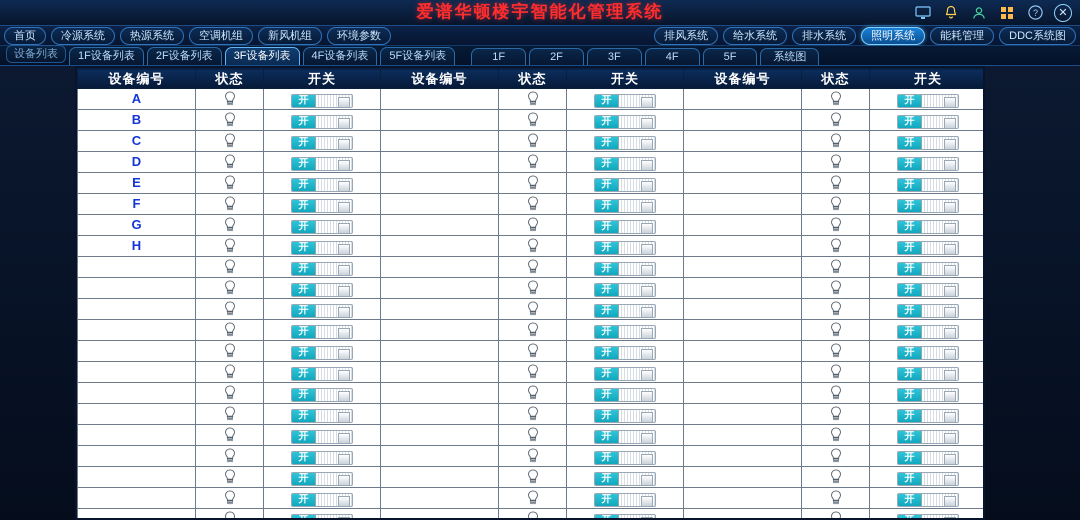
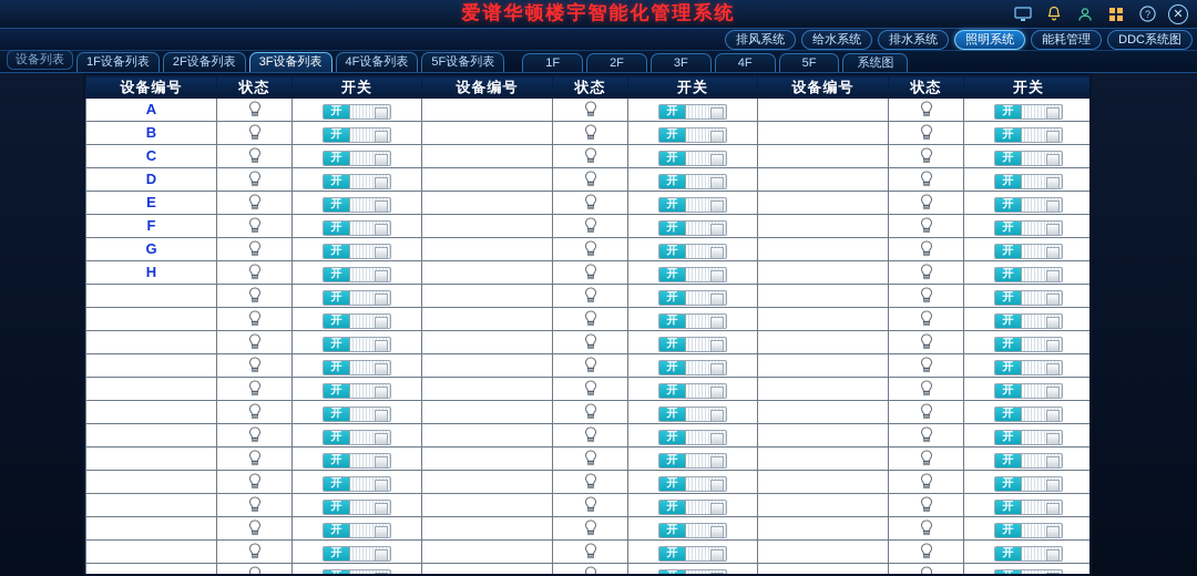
  爱谱华顿楼宇智能化管理系统
  ?
  ✕
- 首页
- 冷源系统
- 热源系统
- 空调机组
- 新风机组
- 环境参数
  排风系统
  给水系统
  排水系统
  照明系统
  能耗管理
  DDC系统图
  1F设备列表
  2F设备列表
  3F设备列表
  4F设备列表
  5F设备列表
  1F
  2F
  3F
  4F
  5F
  系统图
  设备列表
  设备编号	状态	开关	设备编号	状态	开关	设备编号	状态	开关
  A		开			开			开
  B		开			开			开
  C		开			开			开
  D		开			开			开
  E		开			开			开
  F		开			开			开
  G		开			开			开
  H		开			开			开
  		开			开			开
  		开			开			开
  		开			开			开
  		开			开			开
  		开			开			开
  		开			开			开
  		开			开			开
  		开			开			开
  		开			开			开
  		开			开			开
  		开			开			开
  		开			开			开
